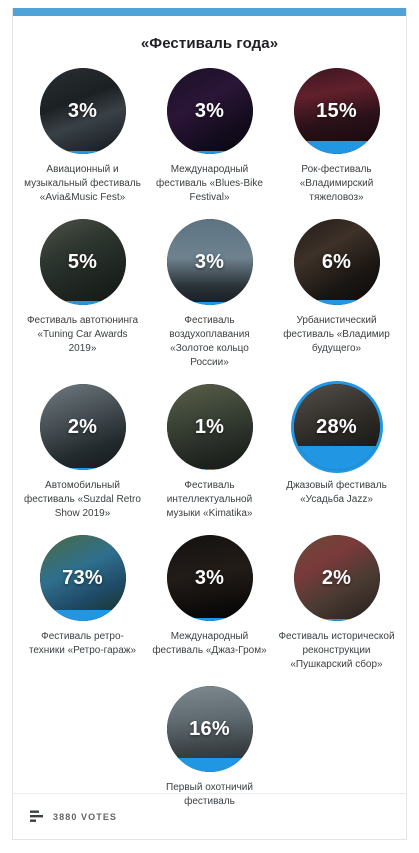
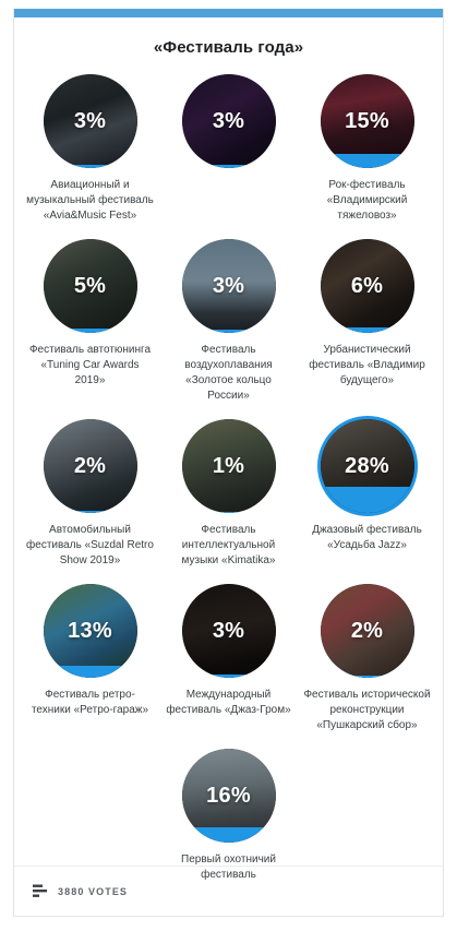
  «Фестиваль года»
  3%
  Авиационный и музыкальный фестиваль «Avia&Music Fest»
  3%
- Международный фестиваль «Blues-Bike Festival»
  15%
  Рок-фестиваль «Владимирский тяжеловоз»
  5%
  Фестиваль автотюнинга «Tuning Car Awards 2019»
  3%
  Фестиваль воздухоплавания «Золотое кольцо России»
  6%
  Урбанистический фестиваль «Владимир будущего»
  2%
  Автомобильный фестиваль «Suzdal Retro Show 2019»
  1%
  Фестиваль интеллектуальной музыки «Kimatika»
  28%
  Джазовый фестиваль «Усадьба Jazz»
- 73%
+ 13%
  Фестиваль ретро-техники «Ретро-гараж»
  3%
  Международный фестиваль «Джаз-Гром»
  2%
  Фестиваль исторической реконструкции «Пушкарский сбор»
  16%
  Первый охотничий фестиваль
  3880 VOTES
